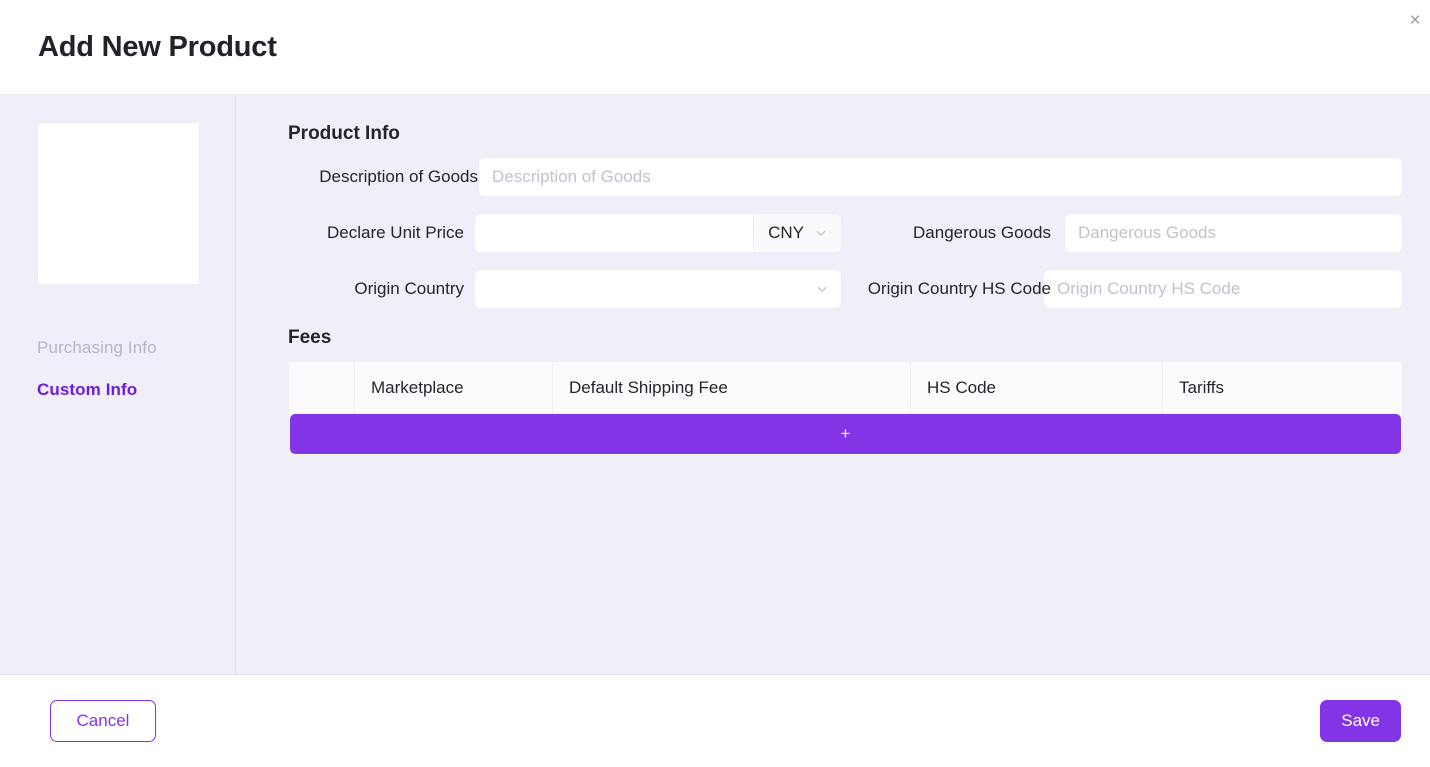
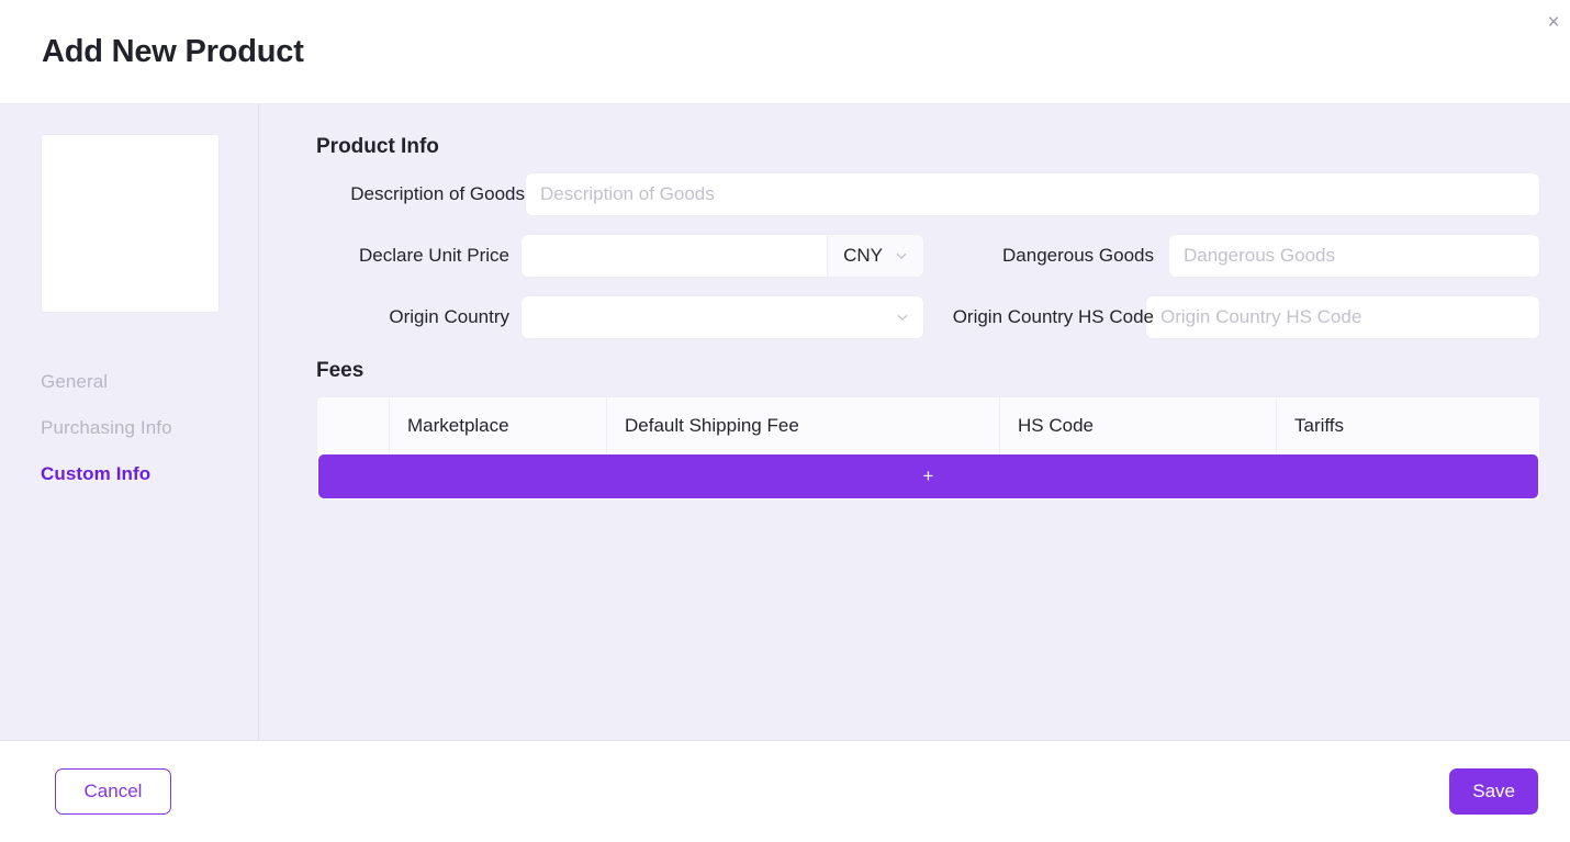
  Add New Product
  ×
+ General
  Purchasing Info
  Custom Info
  Product Info
  Description of Goods
  Description of Goods
  Declare Unit Price
  CNY
  Dangerous Goods
  Dangerous Goods
  Origin Country
  Origin Country HS Code
  Origin Country HS Code
  Fees
  Marketplace
  Default Shipping Fee
  HS Code
  Tariffs
  +
  Cancel
  Save
